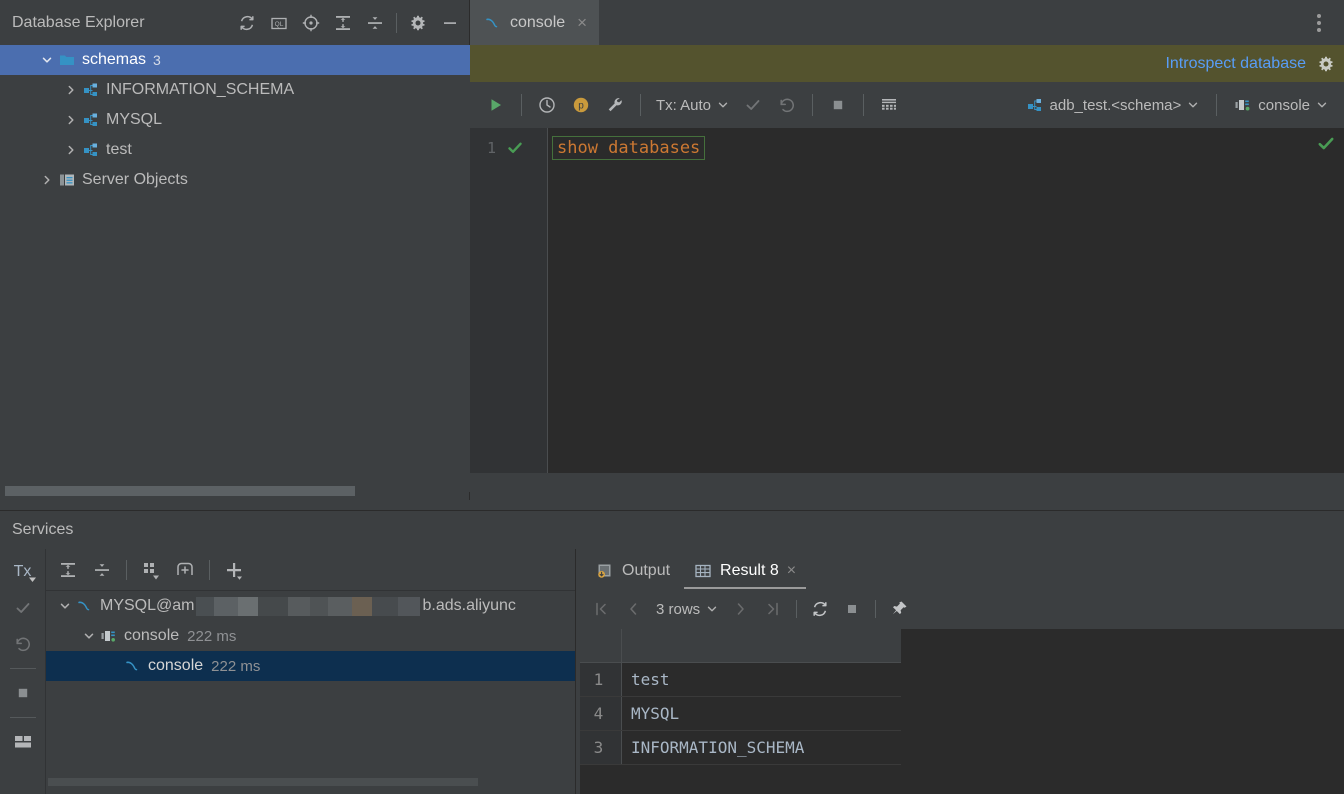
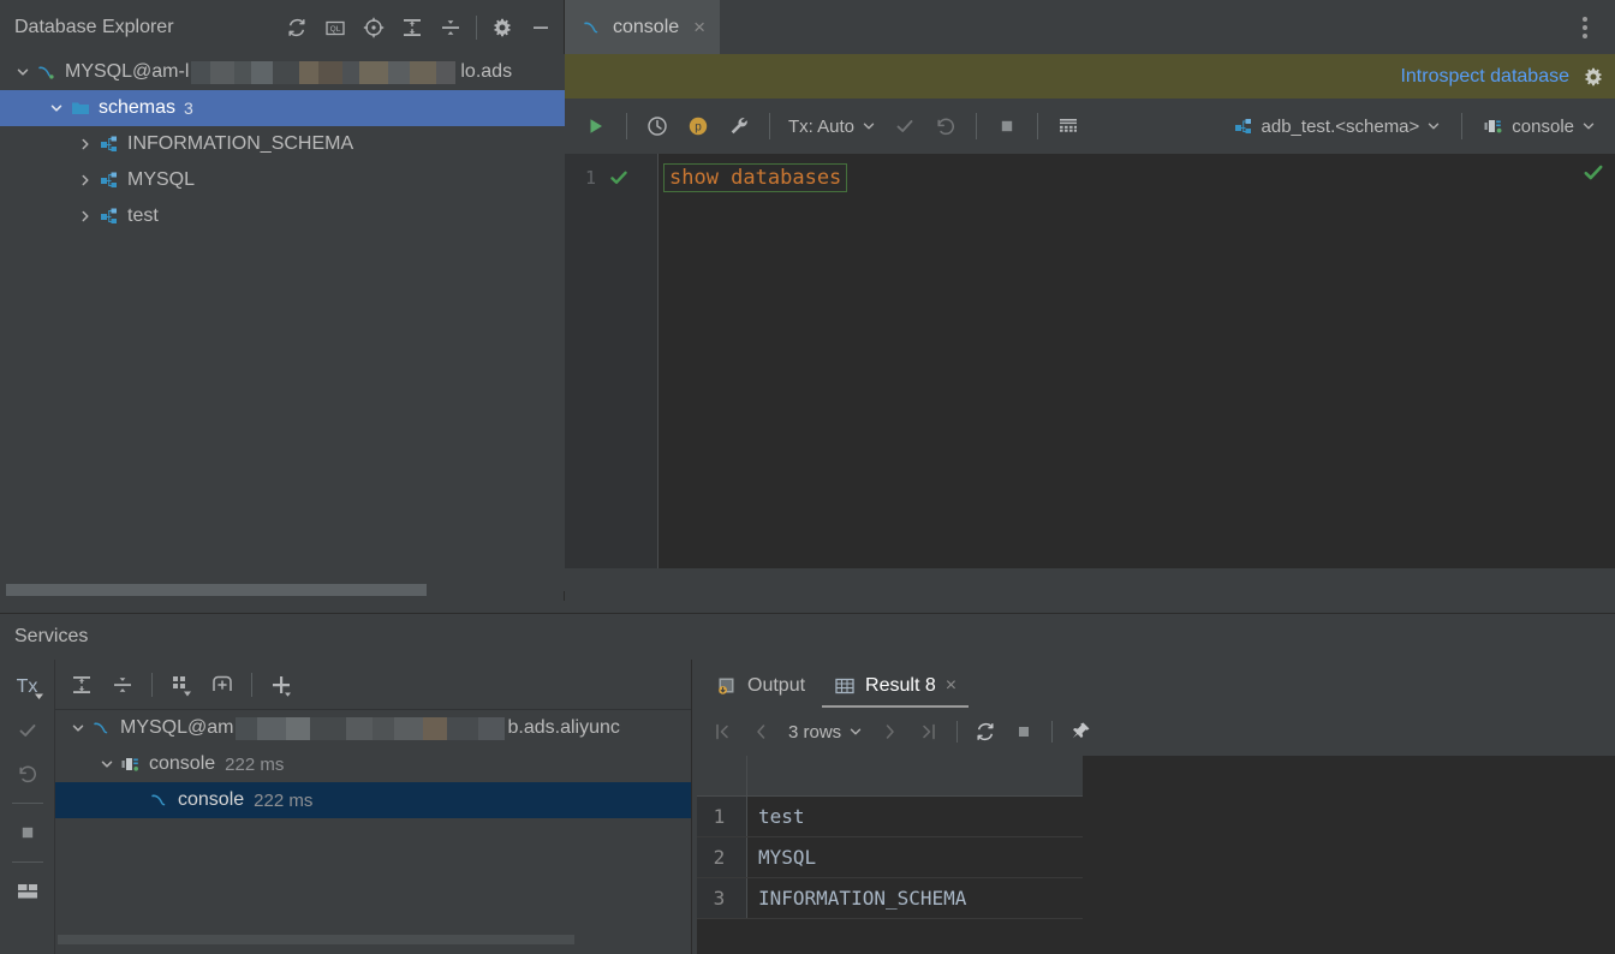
  Database Explorer
+ MYSQL@am-l
+ lo.ads
  schemas
  3
  INFORMATION_SCHEMA
  MYSQL
  test
- Server Objects
  console
  ×
  Introspect database
  p
  Tx: Auto
  adb_test.<schema>
  console
  1
  show databases
  Services
  Tx
  MYSQL@am
  b.ads.aliyunc
  console
  222 ms
  console
  222 ms
  Output
  Result 8
  ×
  3 rows
  1
  test
- 4
+ 2
  MYSQL
  3
  INFORMATION_SCHEMA
